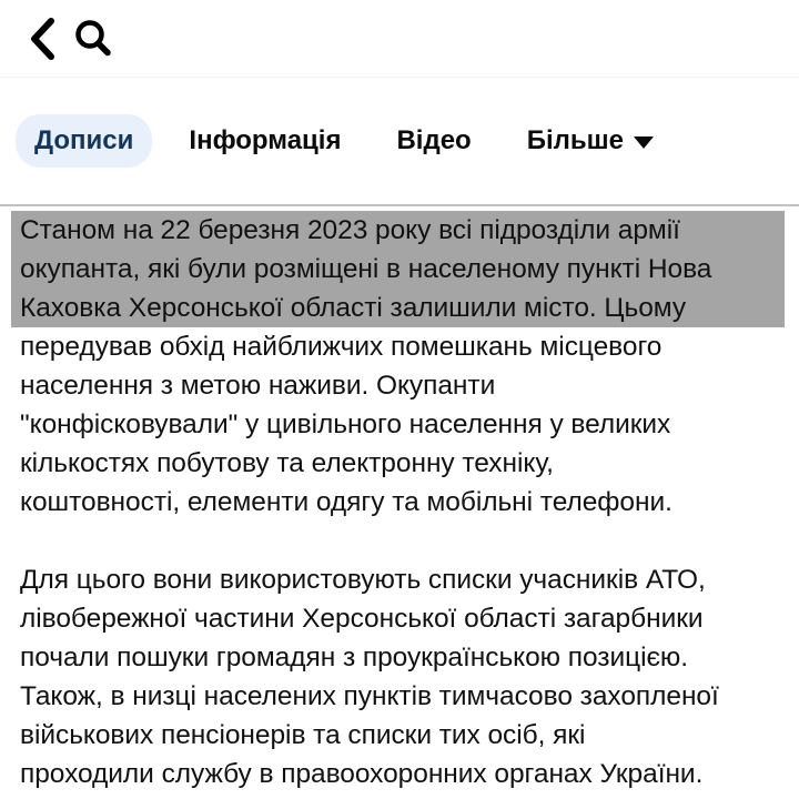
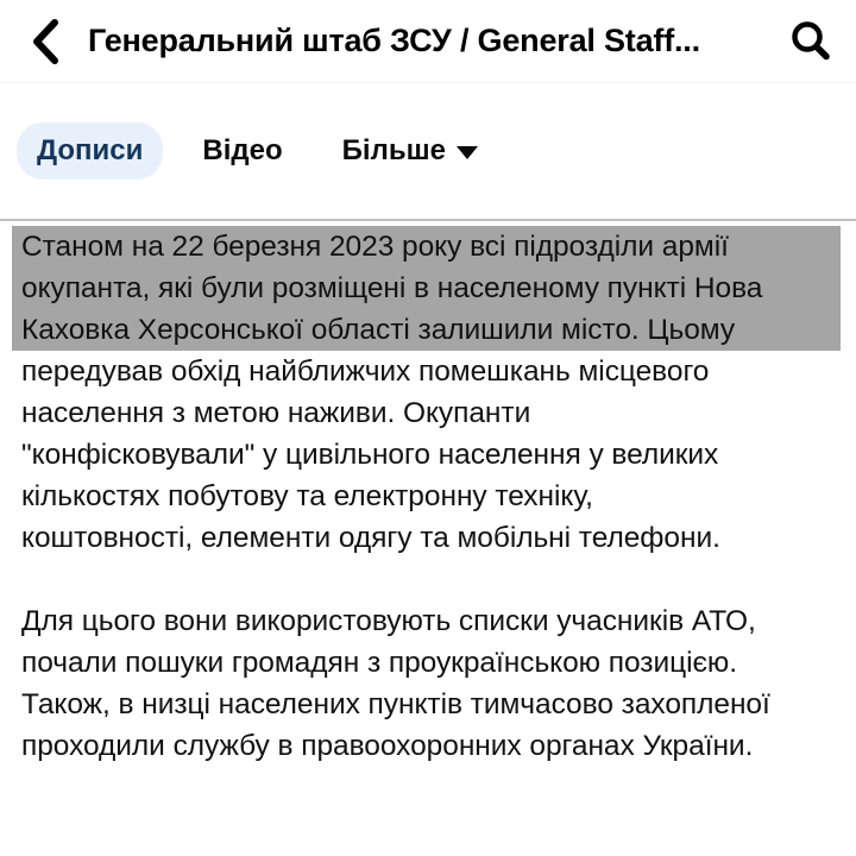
+ Генеральний штаб ЗСУ / General Staff...
  Дописи
- Інформація
  Відео
  Більше
  Станом на 22 березня 2023 року всі підрозділи армії
  окупанта, які були розміщені в населеному пункті Нова
  Каховка Херсонської області залишили місто. Цьому
  передував обхід найближчих помешкань місцевого
  населення з метою наживи. Окупанти
  "конфісковували" у цивільного населення у великих
  кількостях побутову та електронну техніку,
  коштовності, елементи одягу та мобільні телефони.
  Для цього вони використовують списки учасників АТО,
- лівобережної частини Херсонської області загарбники
  почали пошуки громадян з проукраїнською позицією.
  Також, в низці населених пунктів тимчасово захопленої
- військових пенсіонерів та списки тих осіб, які
  проходили службу в правоохоронних органах України.
